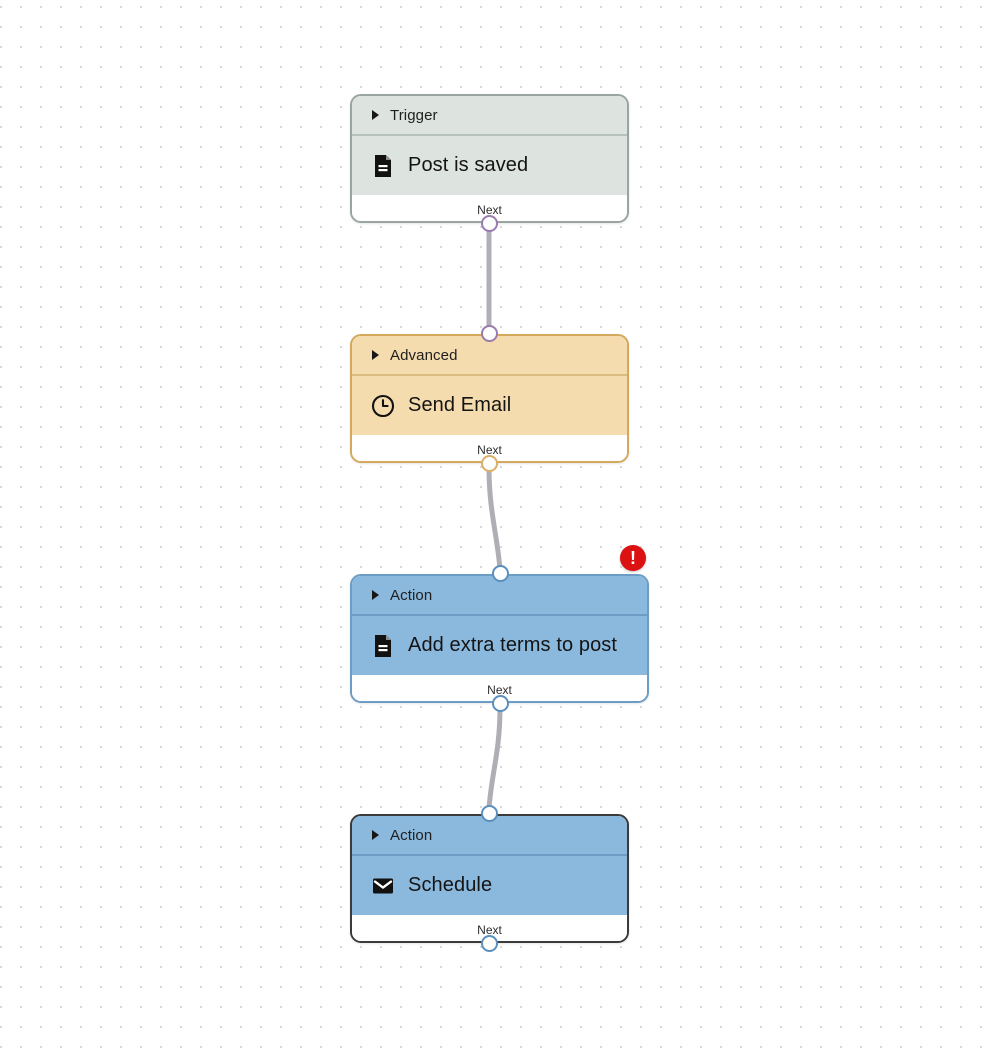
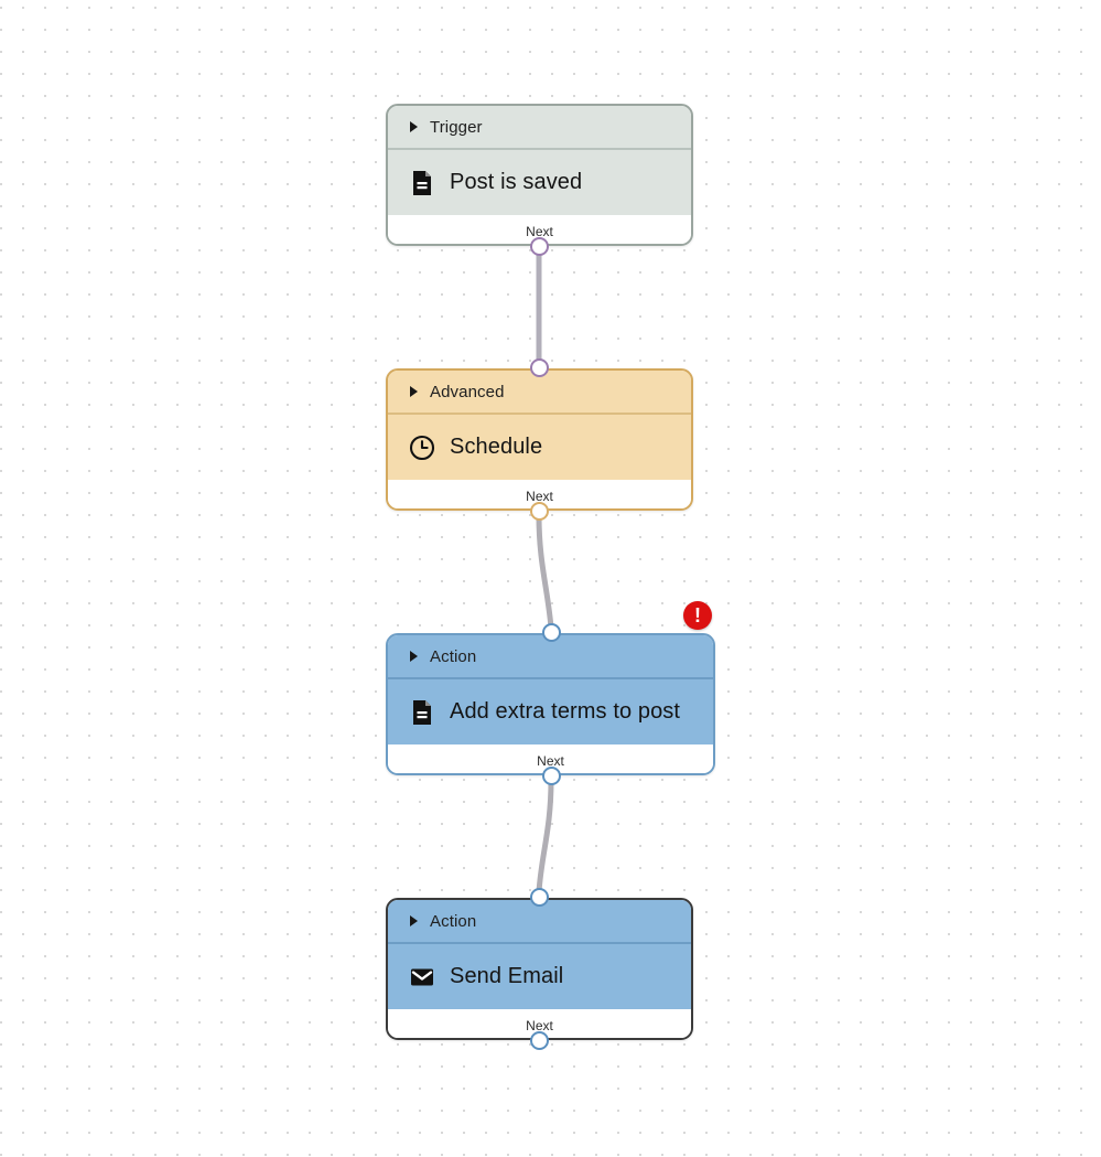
  Trigger
  Post is saved
  Next
  Advanced
- Send Email
+ Schedule
  Next
  Action
  Add extra terms to post
  Next
  Action
- Schedule
+ Send Email
  Next
  !
